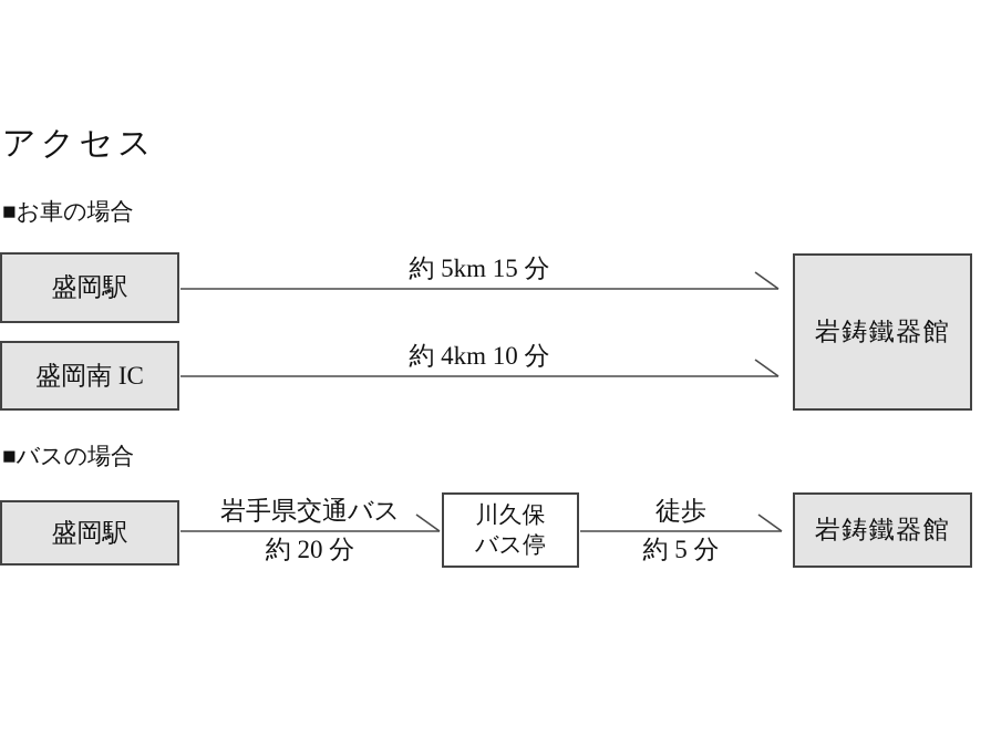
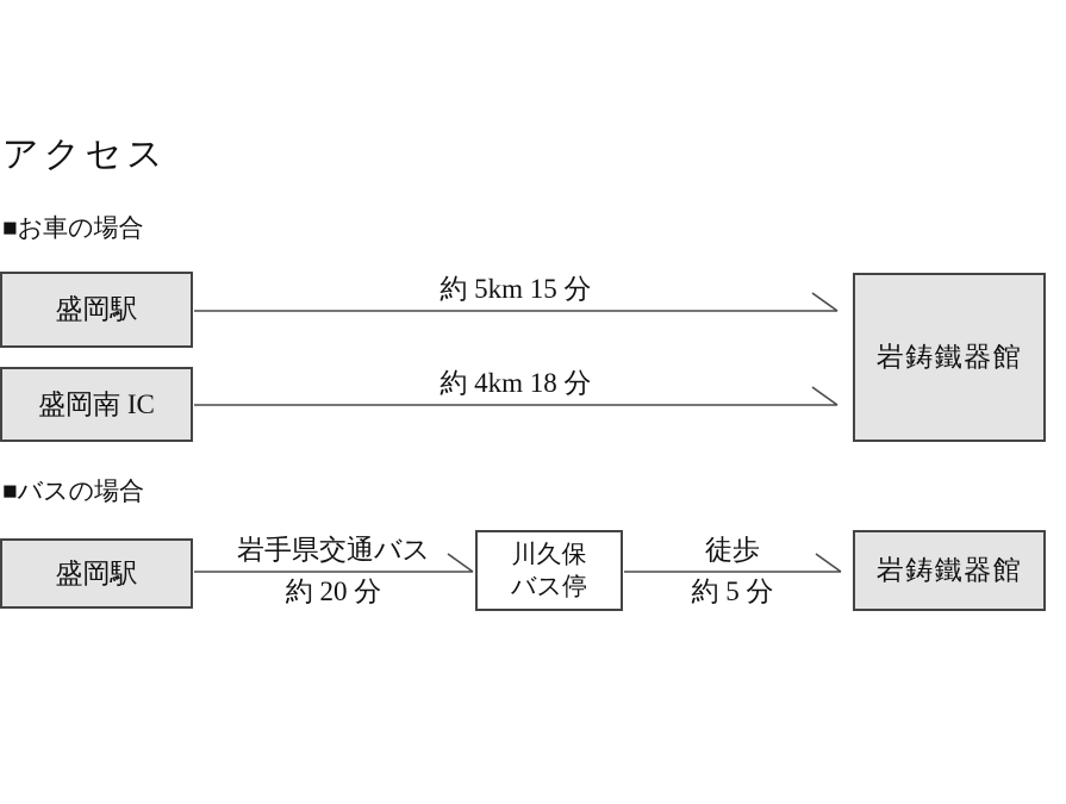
  アクセス
  ■お車の場合
  盛岡駅
  盛岡南 IC
  岩鋳鐵器館
  約 5km 15 分
- 約 4km 10 分
+ 約 4km 18 分
  ■バスの場合
  盛岡駅
  川久保
  バス停
  岩鋳鐵器館
  岩手県交通バス
  約 20 分
  徒歩
  約 5 分
